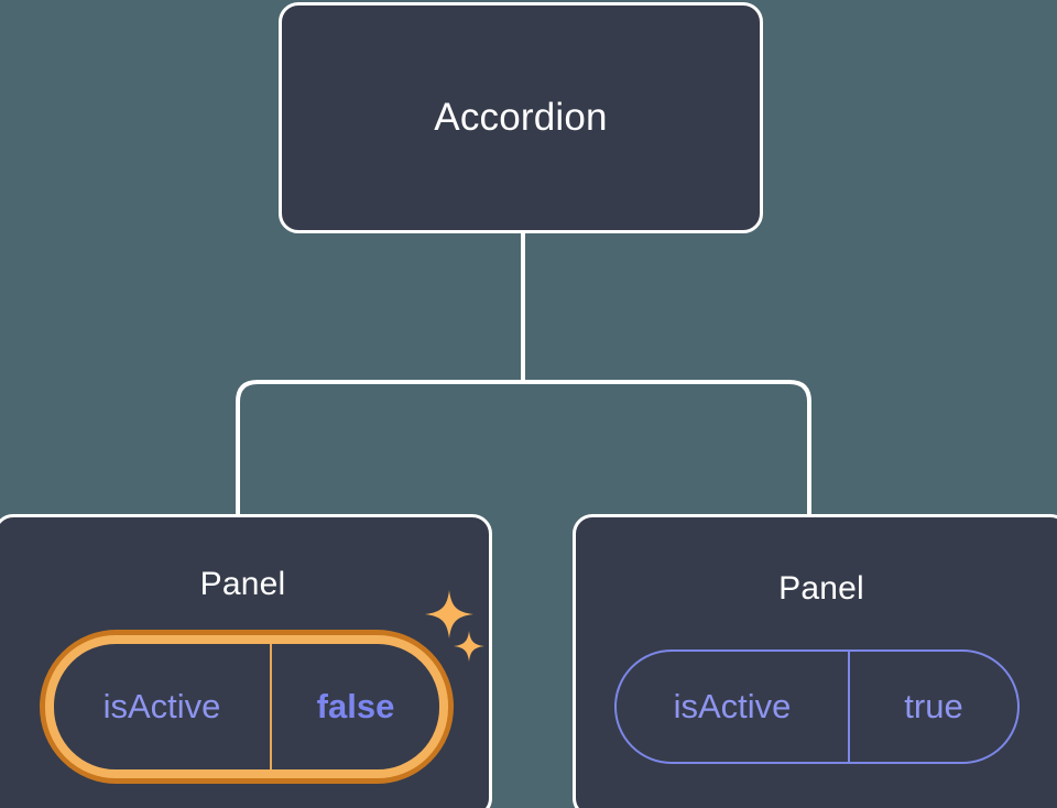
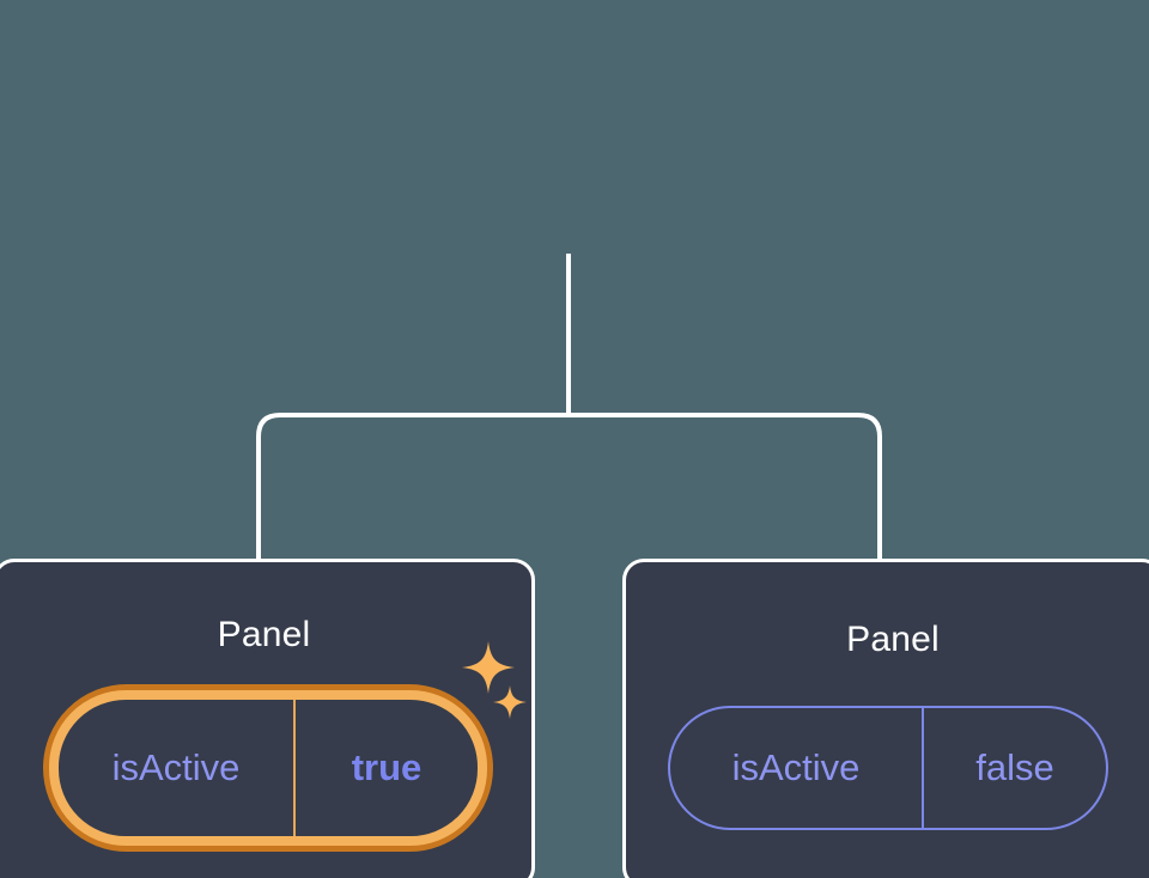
- Accordion
  Panel
  Panel
  isActive
- false
+ true
  isActive
- true
+ false
